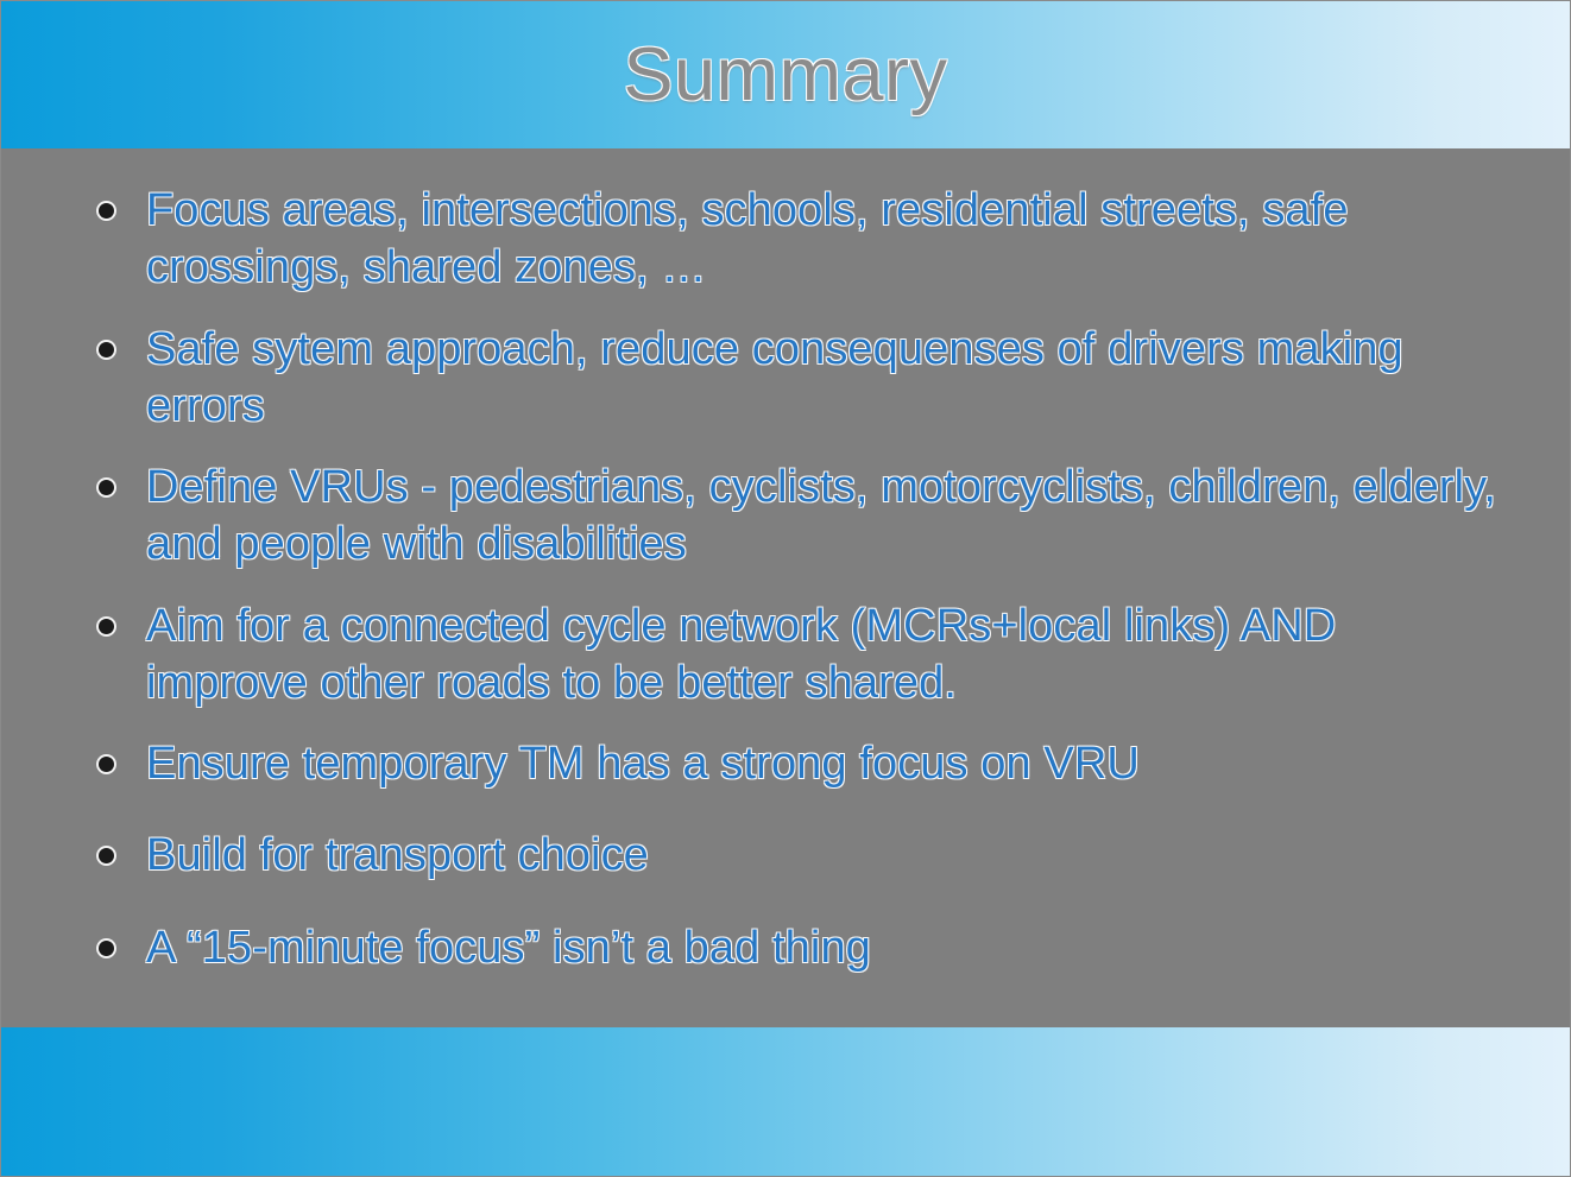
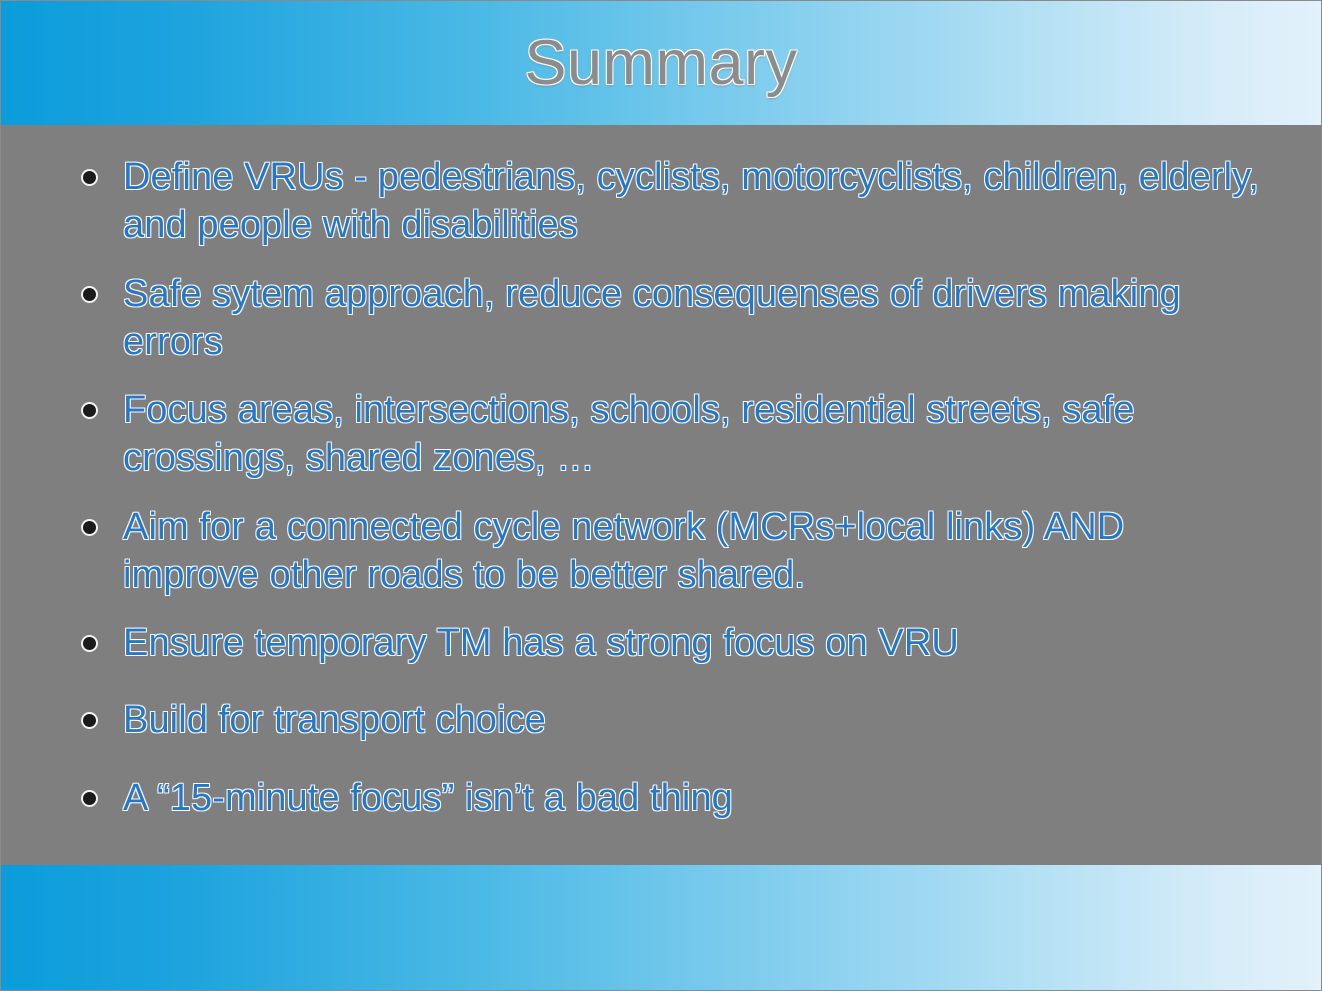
  Summary
- Focus areas, intersections, schools, residential streets, safe crossings, shared zones, …
+ Define VRUs - pedestrians, cyclists, motorcyclists, children, elderly, and people with disabilities
  Safe sytem approach, reduce consequenses of drivers making errors
- Define VRUs - pedestrians, cyclists, motorcyclists, children, elderly, and people with disabilities
+ Focus areas, intersections, schools, residential streets, safe crossings, shared zones, …
  Aim for a connected cycle network (MCRs+local links) AND improve other roads to be better shared.
  Ensure temporary TM has a strong focus on VRU
  Build for transport choice
  A “15-minute focus” isn’t a bad thing
